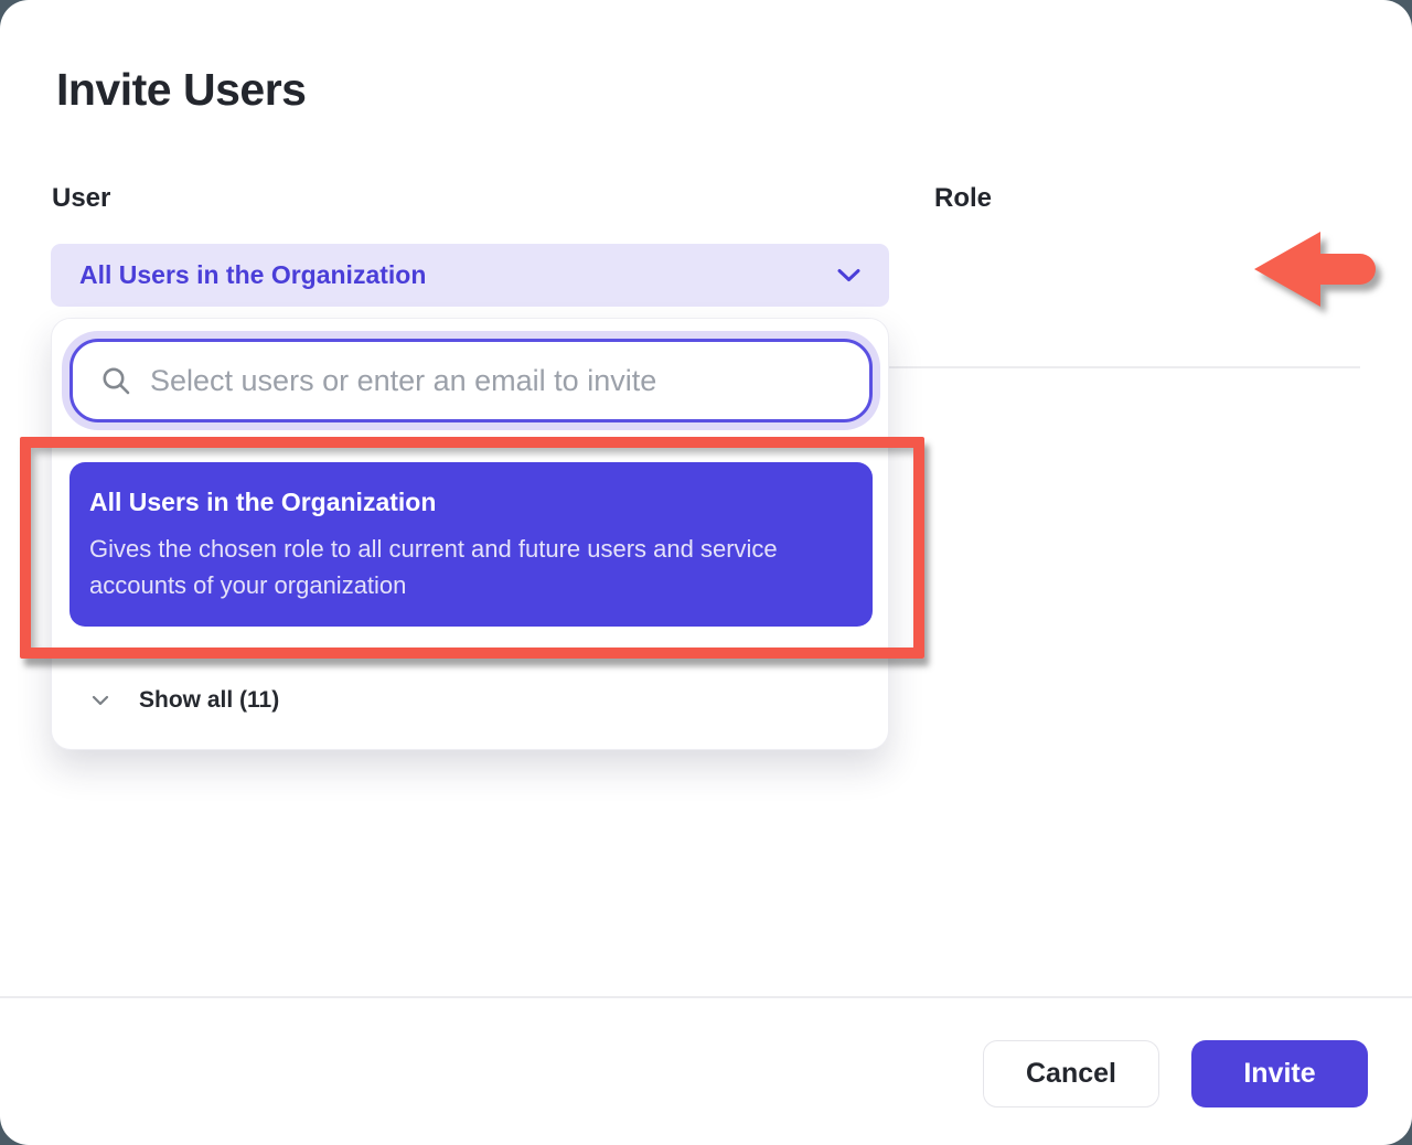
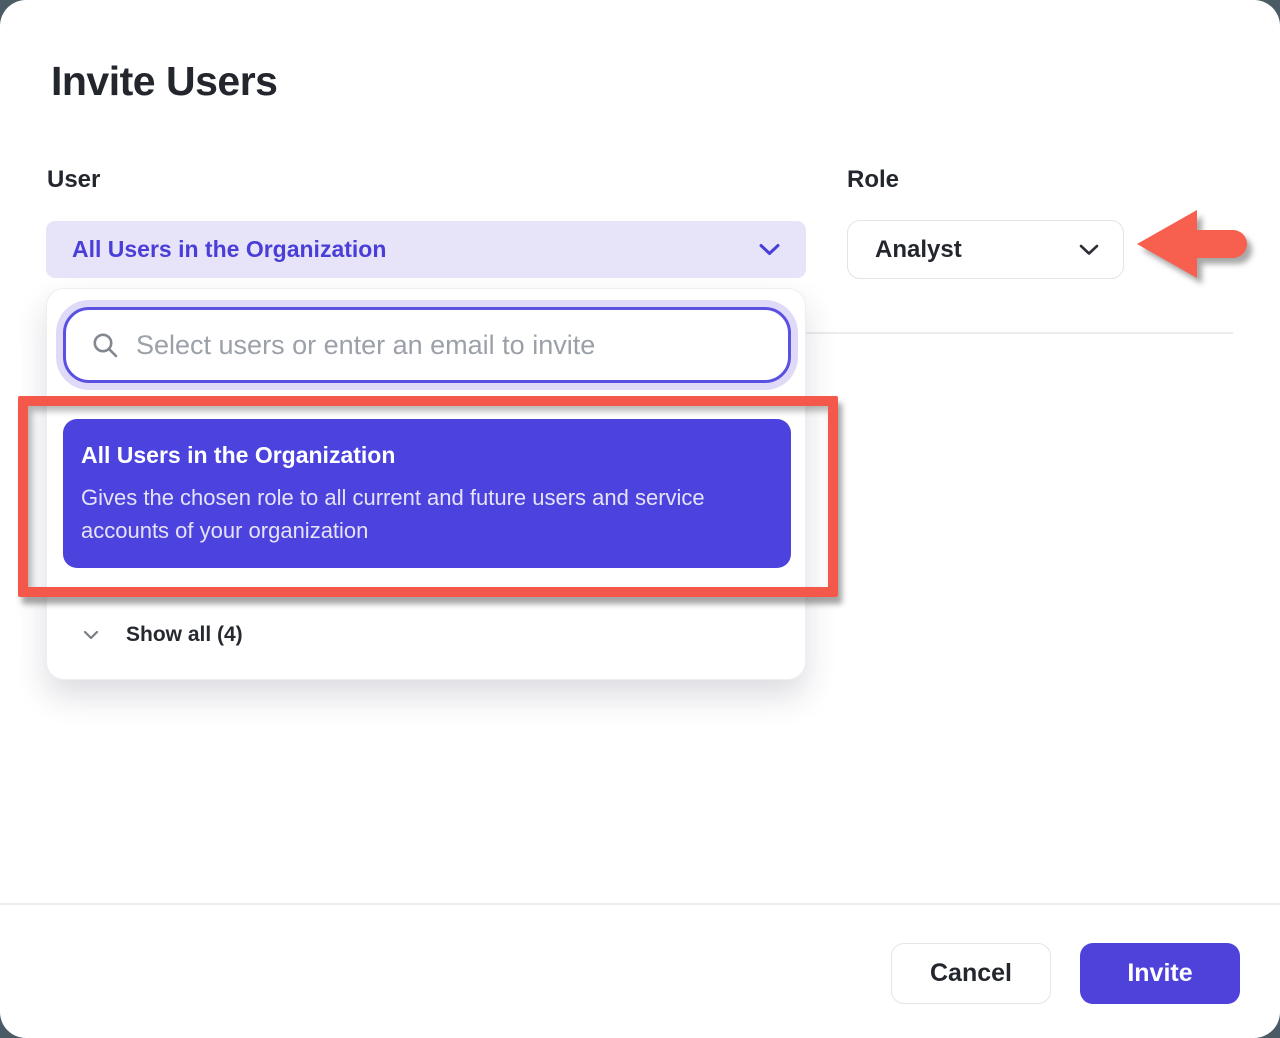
  Invite Users
  User
  All Users in the Organization
  Role
+ Analyst
  Select users or enter an email to invite
  All Users in the Organization
  Gives the chosen role to all current and future users and service
  accounts of your organization
- Show all (11)
+ Show all (4)
  Cancel
  Invite
